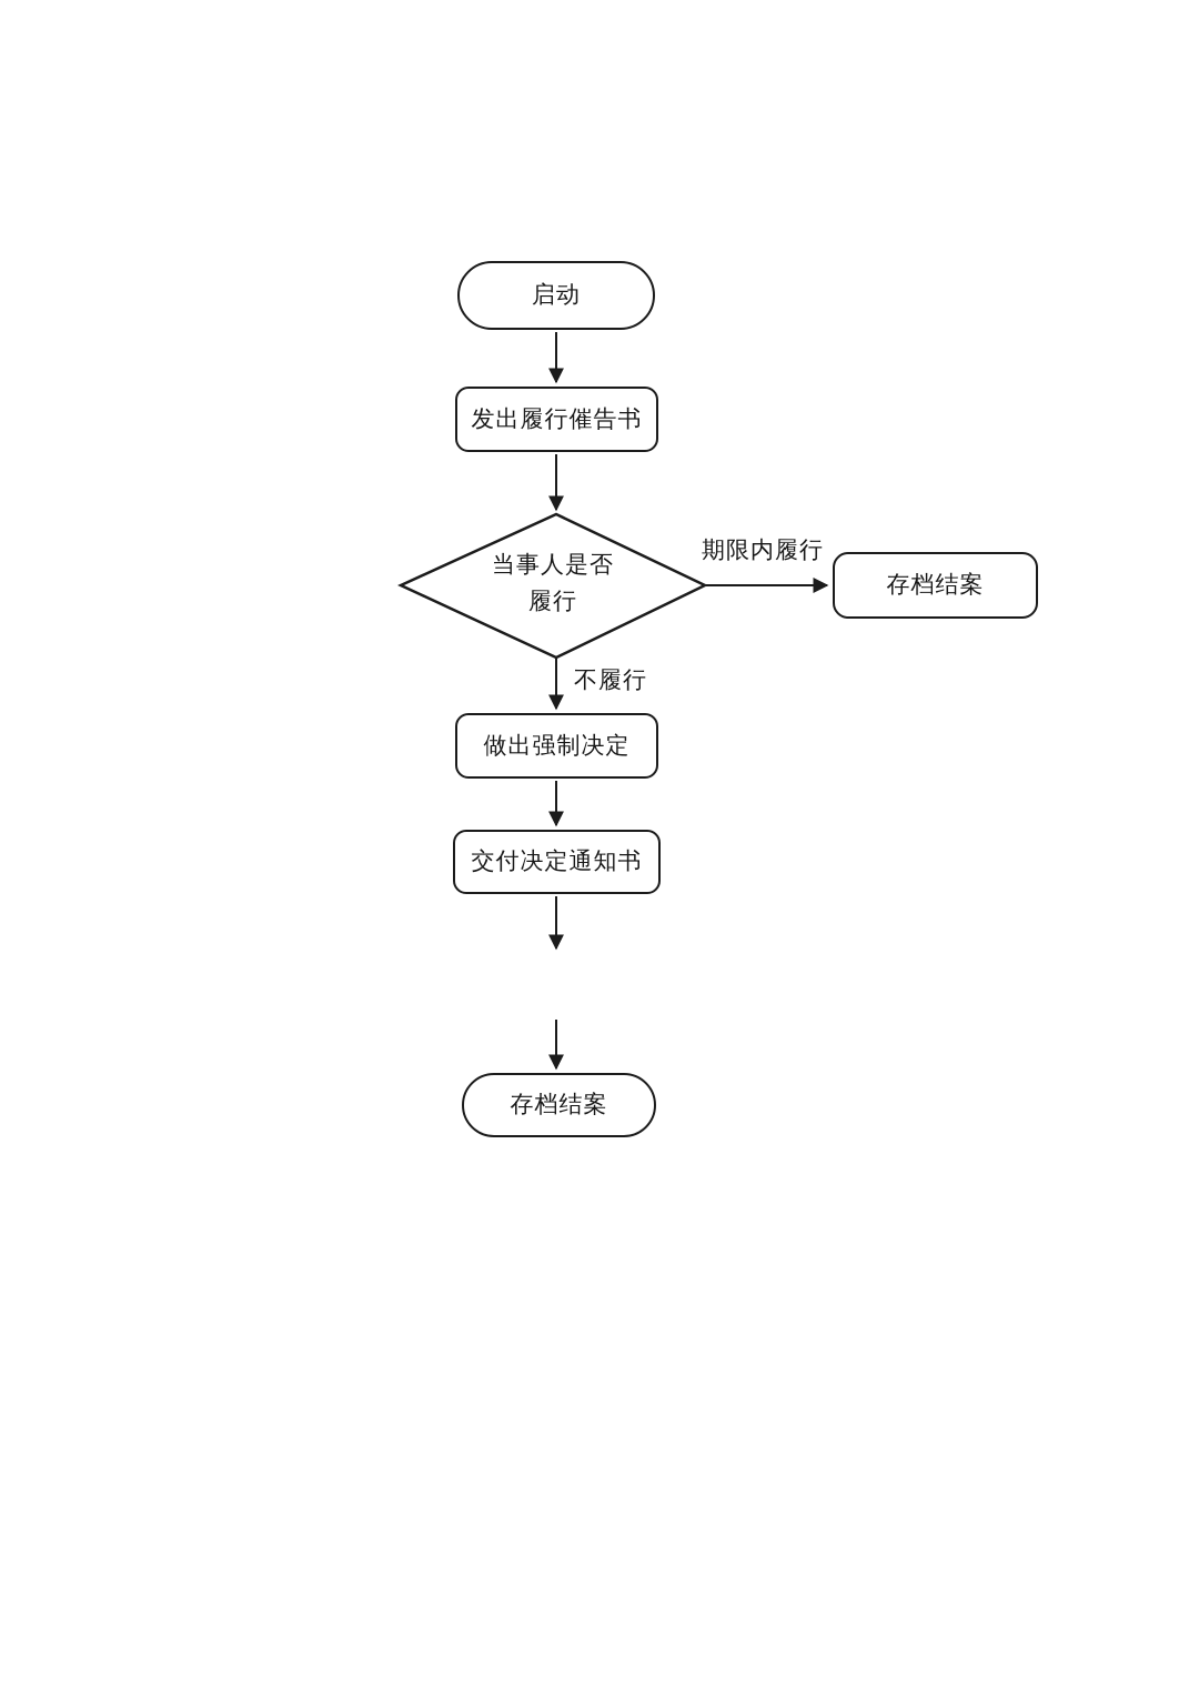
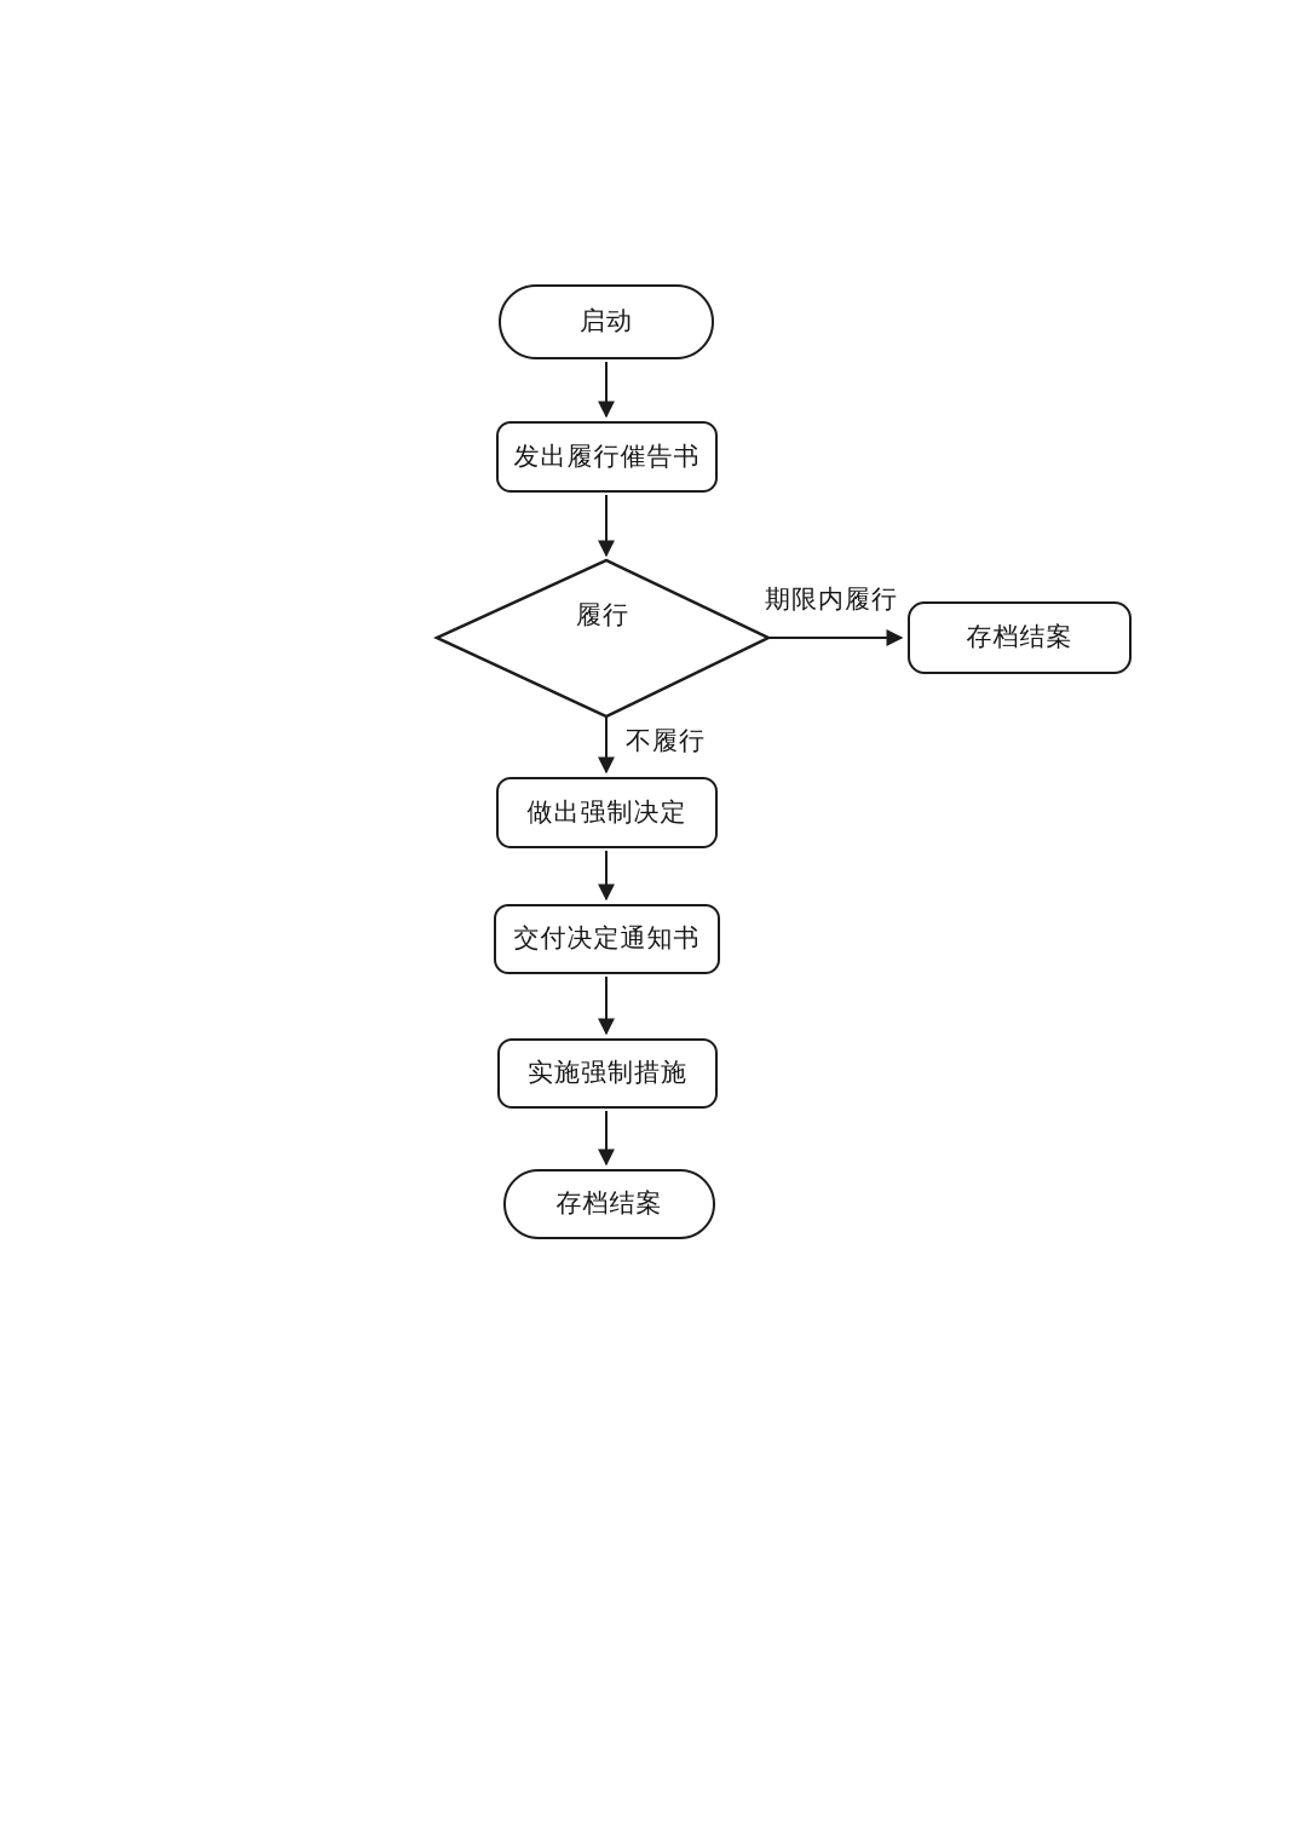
  启动
  发出履行催告书
- 当事人是否
  履行
  期限内履行
  不履行
  存档结案
  做出强制决定
  交付决定通知书
+ 实施强制措施
  存档结案
